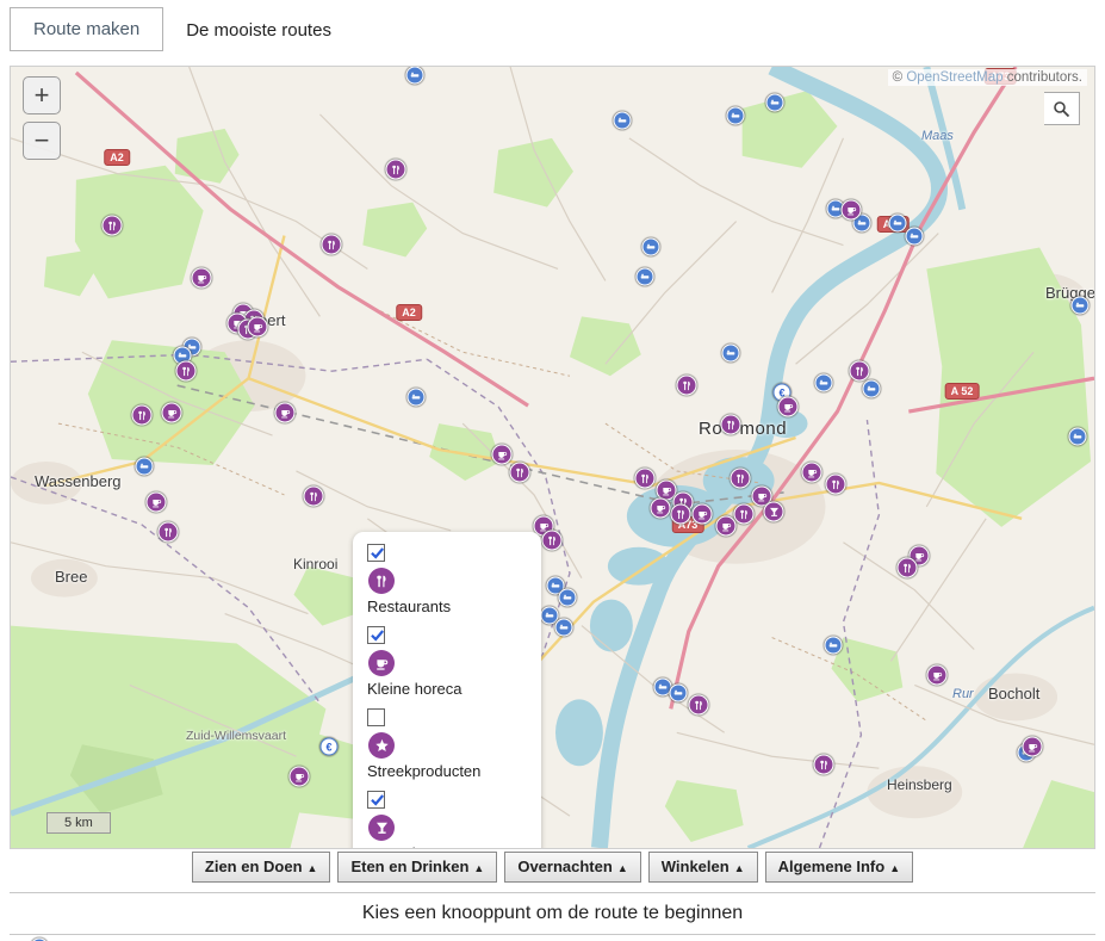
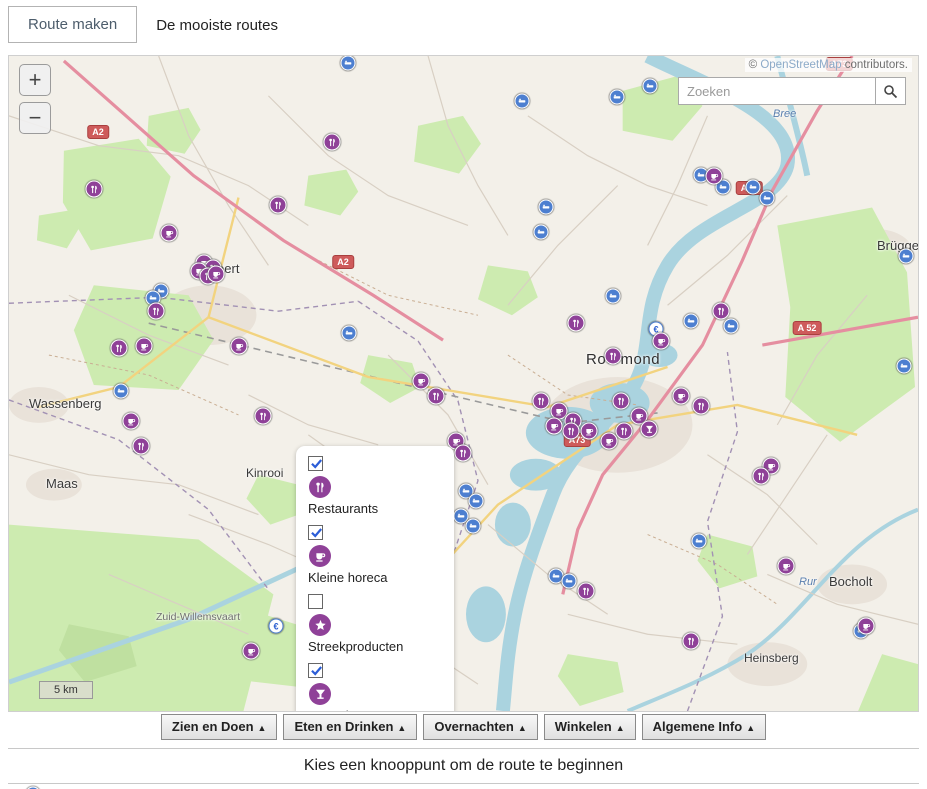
  Route maken
  De mooiste routes
  Wassenberg
- Bree
+ Maas
  Kinrooi
  Romond
  Brügge
  Bocholt
  Heinsberg
  Zuid-Willemsvaart
- Maas
+ Bree
  Rur
  A2
  A2
  A73
  A73
  A 52
  €
  €
  © OpenStreetMap contributors.
+ Zoeken
  +
  −
  5 km
  Restaurants
  Kleine horeca
  Streekproducten
  Zien en Doen ▲ Eten en Drinken ▲ Overnachten ▲ Winkelen ▲ Algemene Info ▲
  Kies een knooppunt om de route te beginnen
